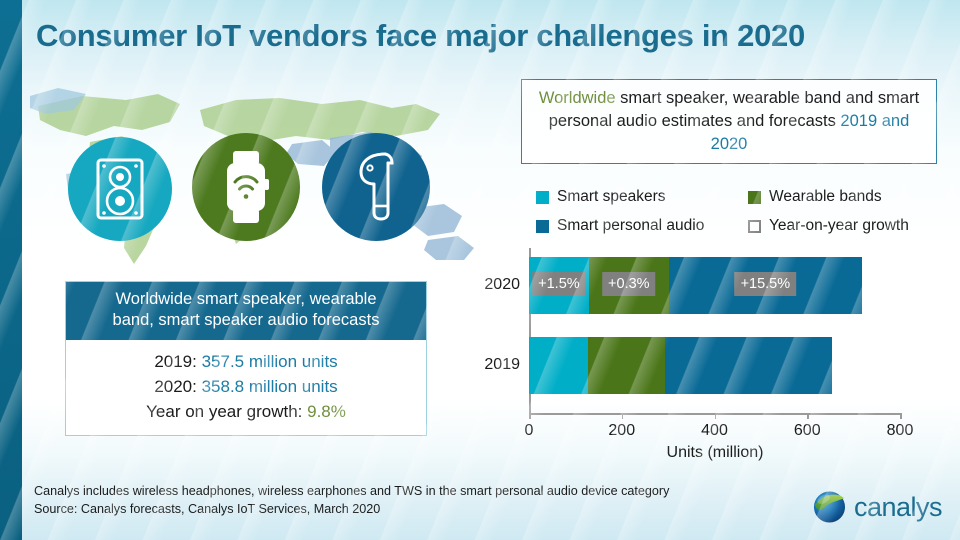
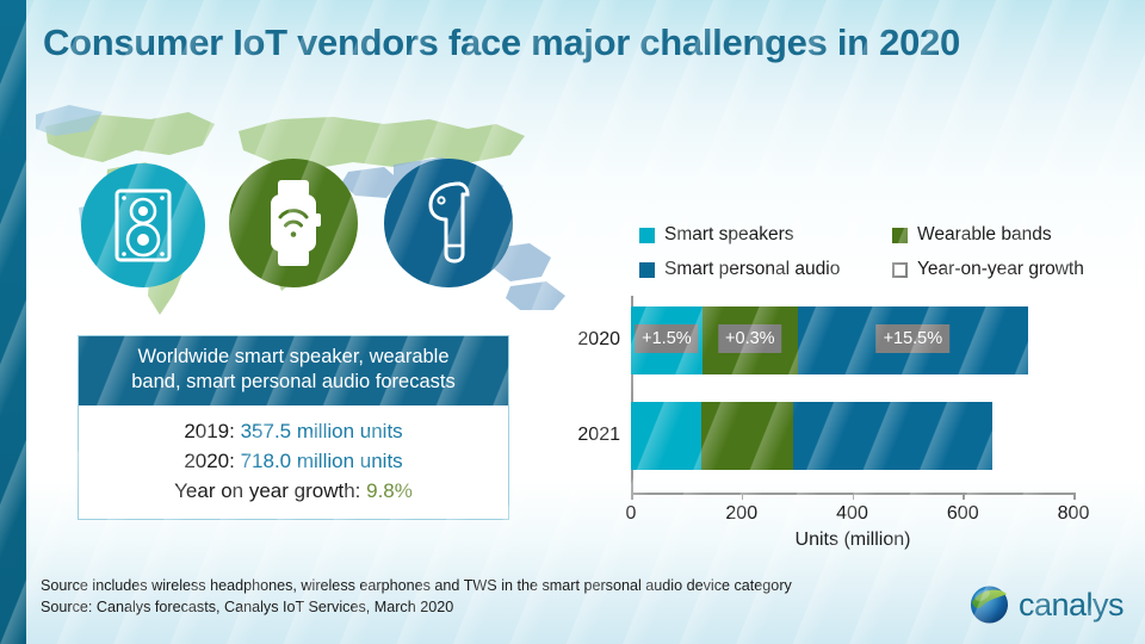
  Consumer IoT vendors face major challenges in 2020
  Worldwide smart speaker, wearable
- band, smart speaker audio forecasts
+ band, smart personal audio forecasts
  2019: 357.5 million units
- 2020: 358.8 million units
+ 2020: 718.0 million units
  Year on year growth: 9.8%
- Worldwide smart speaker, wearable band and smart personal audio estimates and forecasts 2019 and 2020
  Smart speakers
  Wearable bands
  Smart personal audio
  Year-on-year growth
  0
  200
  400
  600
  800
  +1.5%
  +0.3%
  +15.5%
  2020
- 2019
+ 2021
  Units (million)
- Canalys includes wireless headphones, wireless earphones and TWS in the smart personal audio device category
+ Source includes wireless headphones, wireless earphones and TWS in the smart personal audio device category
  Source: Canalys forecasts, Canalys IoT Services, March 2020
  canalys
